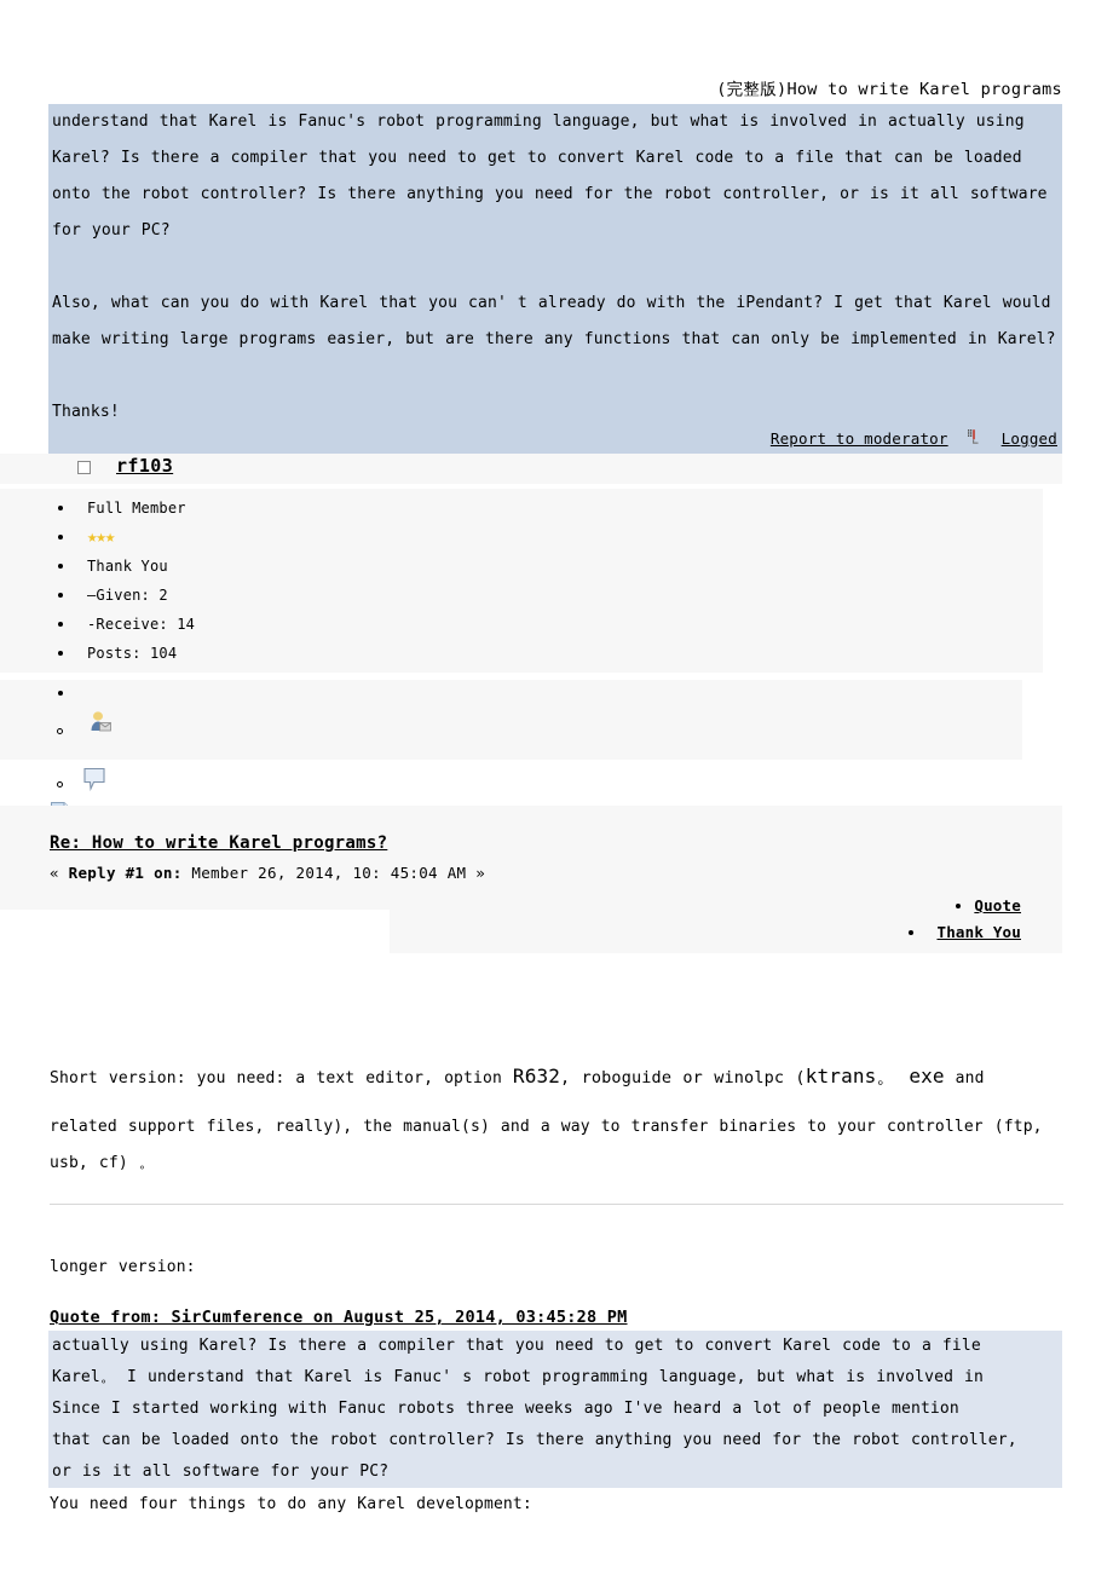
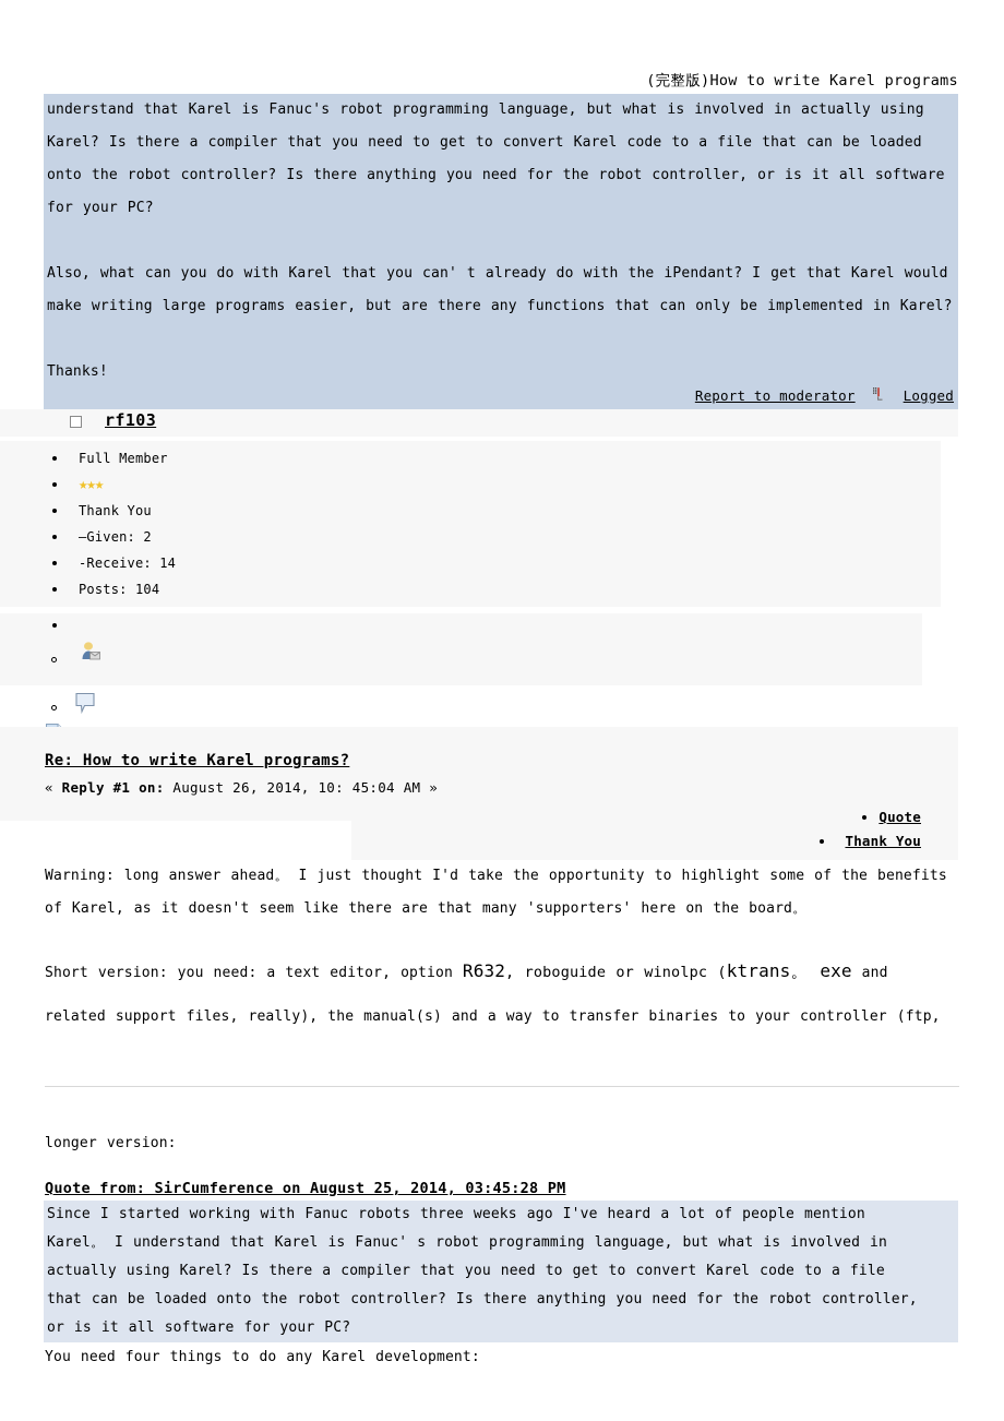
  (完整版)How to write Karel programs
  understand that Karel is Fanuc's robot programming language, but what is involved in actually using
  Karel? Is there a compiler that you need to get to convert Karel code to a file that can be loaded
  onto the robot controller? Is there anything you need for the robot controller, or is it all software
  for your PC?
  Also, what can you do with Karel that you can' t already do with the iPendant? I get that Karel would
  make writing large programs easier, but are there any functions that can only be implemented in Karel?
  Thanks!
  Report to moderator
  Logged
  rf103
  Full Member
  ★★★
  Thank You
  —Given: 2
  -Receive: 14
  Posts: 104
  Re: How to write Karel programs?
- « Reply #1 on: Member 26, 2014, 10: 45:04 AM »
+ « Reply #1 on: August 26, 2014, 10: 45:04 AM »
  Quote
  Thank You
+ Warning: long answer ahead。 I just thought I'd take the opportunity to highlight some of the benefits
+ of Karel, as it doesn't seem like there are that many 'supporters' here on the board。
  Short version: you need: a text editor, option R632, roboguide or winolpc (ktrans。 exe and
  related support files, really), the manual(s) and a way to transfer binaries to your controller (ftp,
- usb, cf) 。
  longer version:
  Quote from: SirCumference on August 25, 2014, 03:45:28 PM
- actually using Karel? Is there a compiler that you need to get to convert Karel code to a file
+ Since I started working with Fanuc robots three weeks ago I've heard a lot of people mention
  Karel。 I understand that Karel is Fanuc' s robot programming language, but what is involved in
- Since I started working with Fanuc robots three weeks ago I've heard a lot of people mention
+ actually using Karel? Is there a compiler that you need to get to convert Karel code to a file
  that can be loaded onto the robot controller? Is there anything you need for the robot controller,
  or is it all software for your PC?
  You need four things to do any Karel development:
